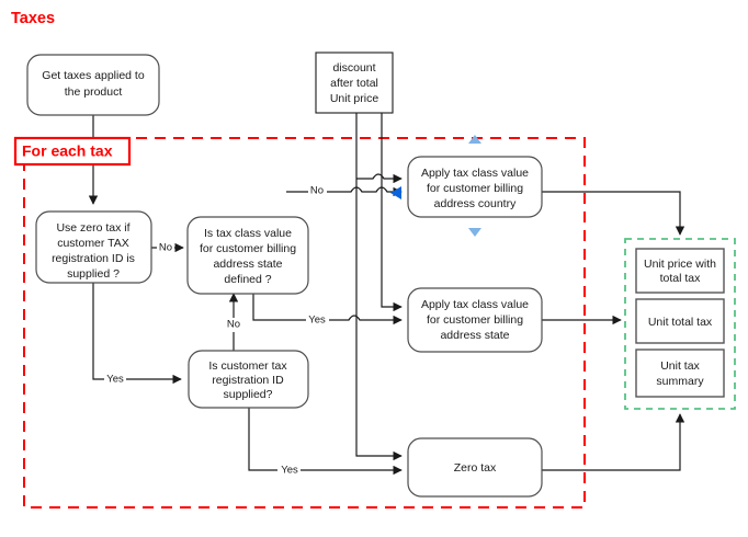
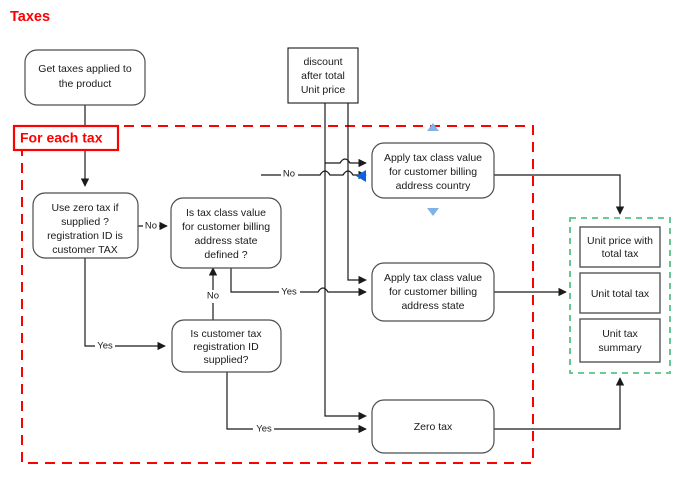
  Taxes
  No
  Yes
  No
  Yes
  Yes
  No
  Get taxes applied to
  the product
  discount
  after total
  Unit price
  Use zero tax if
- customer TAX
+ supplied ?
  registration ID is
- supplied ?
+ customer TAX
  Is tax class value
  for customer billing
  address state
  defined ?
  Is customer tax
  registration ID
  supplied?
  Apply tax class value
  for customer billing
  address country
  Apply tax class value
  for customer billing
  address state
  Zero tax
  Unit price with
  total tax
  Unit total tax
  Unit tax
  summary
  For each tax
